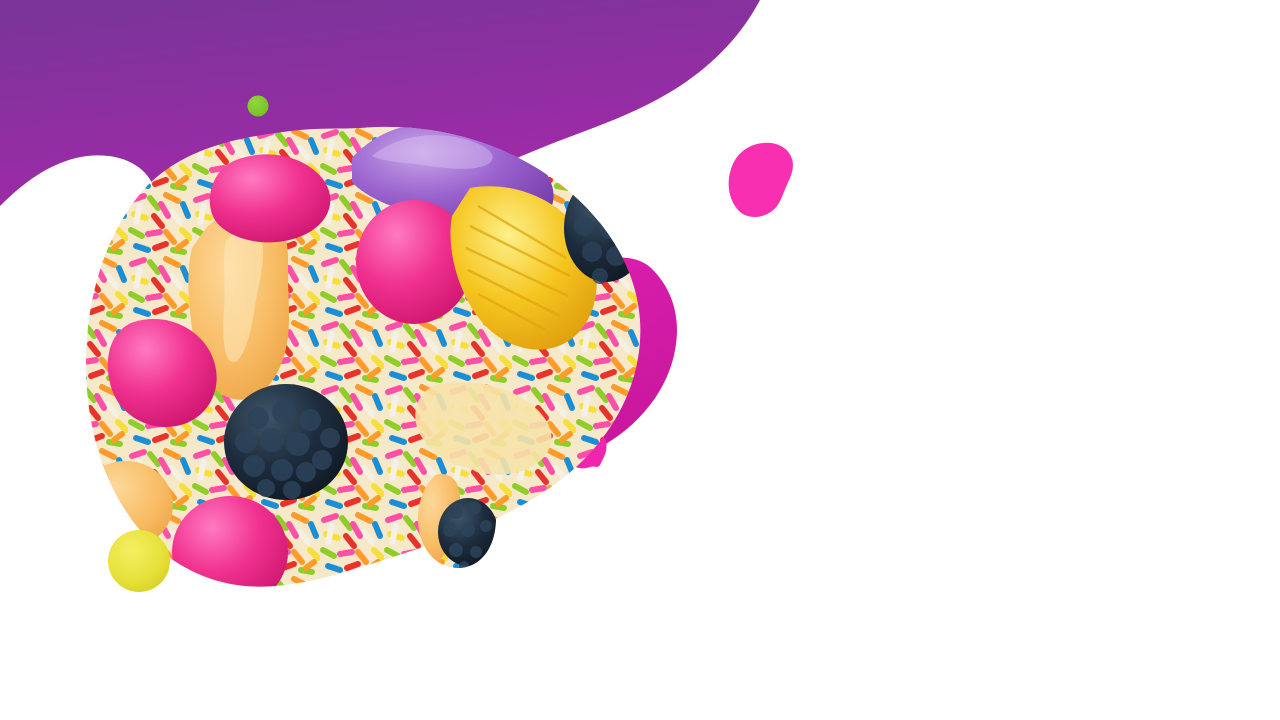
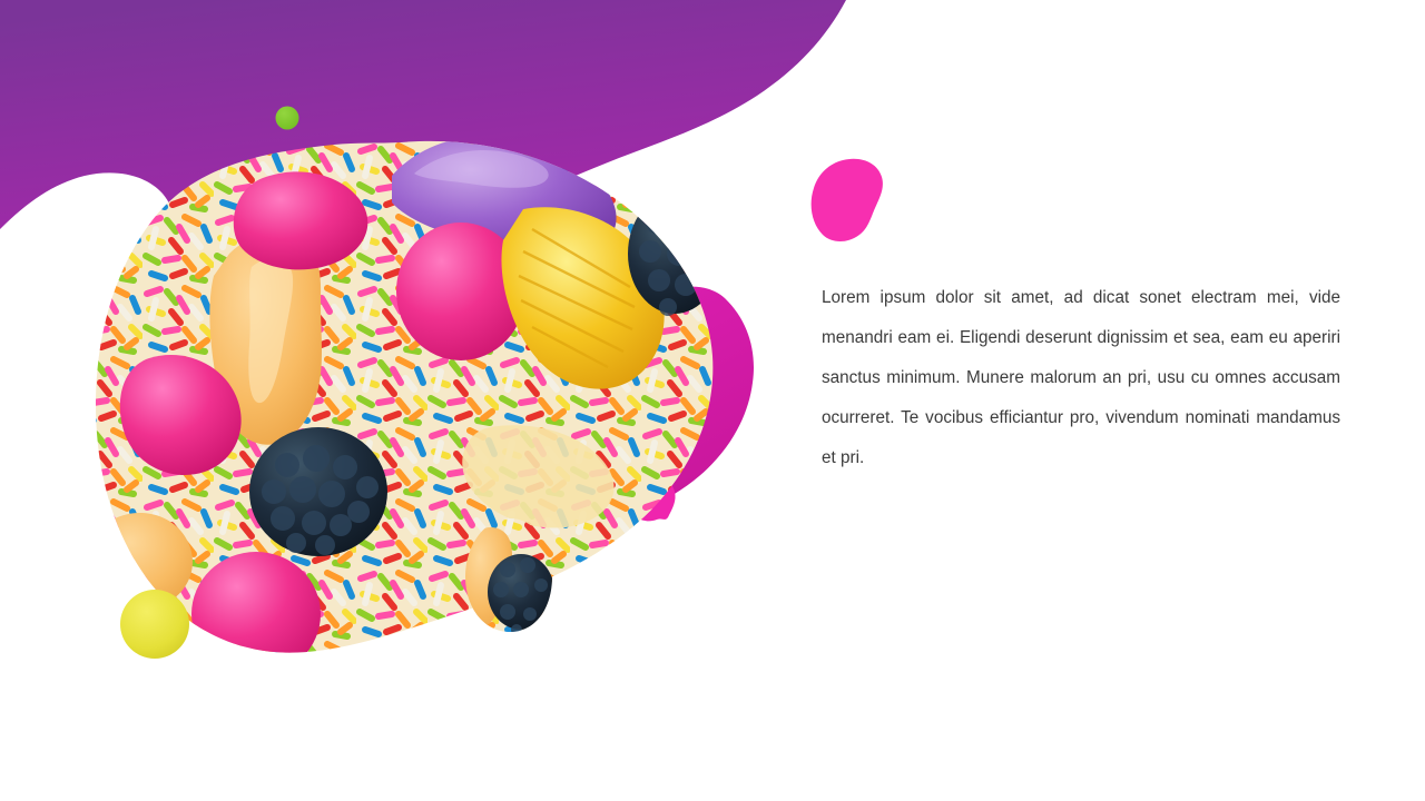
+ Lorem ipsum dolor sit amet, ad dicat sonet electram mei, vide menandri eam ei. Eligendi deserunt dignissim et sea, eam eu aperiri sanctus minimum. Munere malorum an pri, usu cu omnes accusam ocurreret. Te vocibus efficiantur pro, vivendum nominati mandamus et pri.
